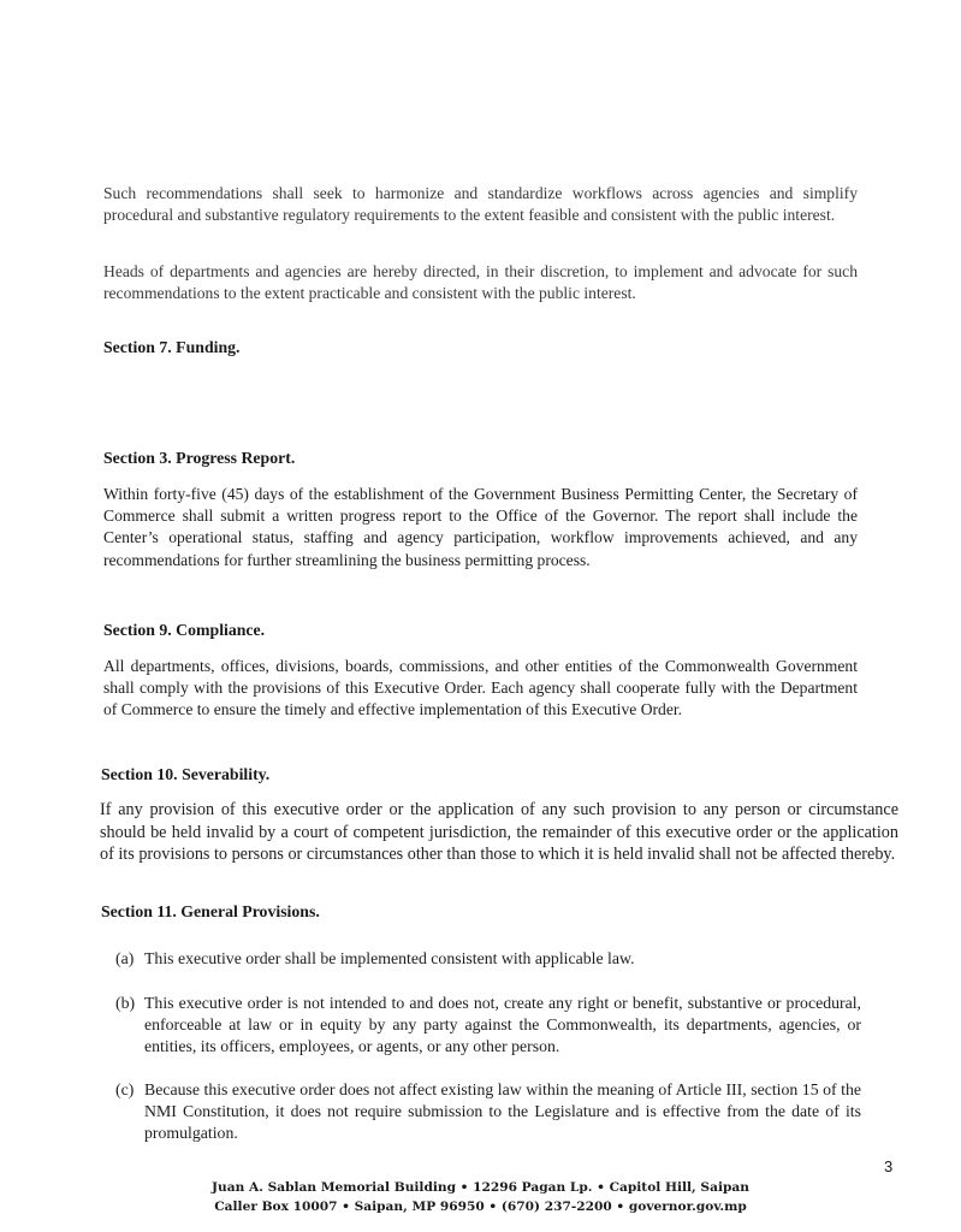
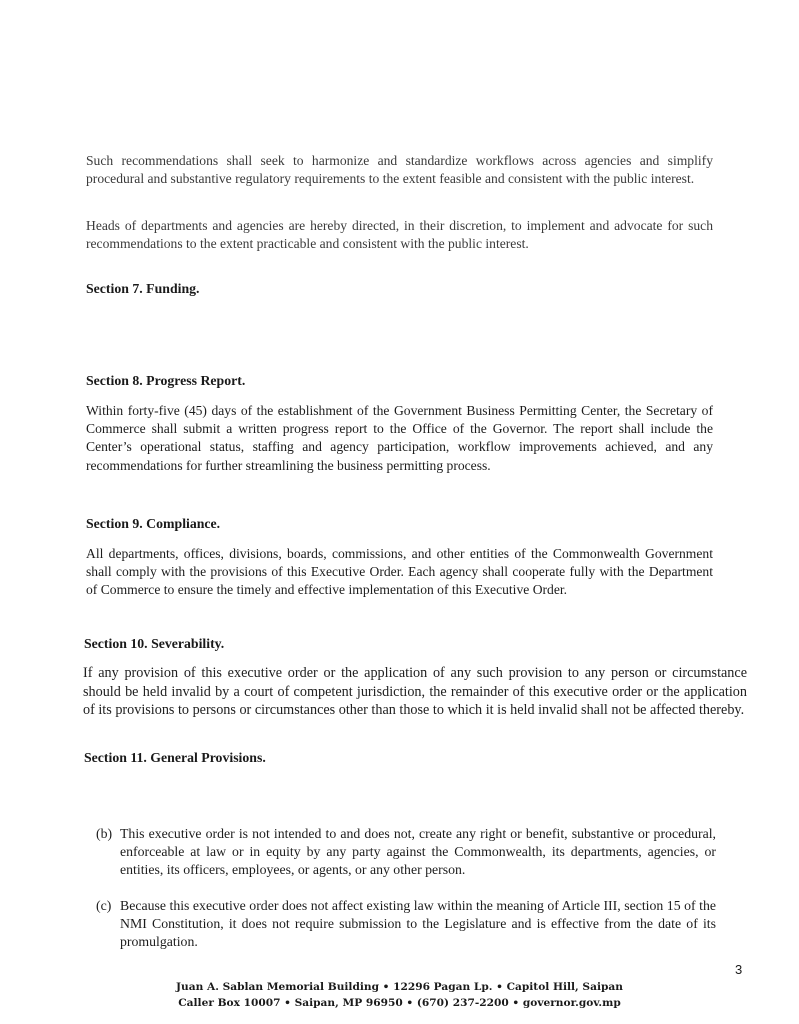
  Such recommendations shall seek to harmonize and standardize workflows across agencies and simplify procedural and substantive regulatory requirements to the extent feasible and consistent with the public interest.
  Heads of departments and agencies are hereby directed, in their discretion, to implement and advocate for such recommendations to the extent practicable and consistent with the public interest.
  Section 7. Funding.
- Section 3. Progress Report.
+ Section 8. Progress Report.
  Within forty-five (45) days of the establishment of the Government Business Permitting Center, the Secretary of Commerce shall submit a written progress report to the Office of the Governor. The report shall include the Center’s operational status, staffing and agency participation, workflow improvements achieved, and any recommendations for further streamlining the business permitting process.
  Section 9. Compliance.
  All departments, offices, divisions, boards, commissions, and other entities of the Commonwealth Government shall comply with the provisions of this Executive Order. Each agency shall cooperate fully with the Department of Commerce to ensure the timely and effective implementation of this Executive Order.
  Section 10. Severability.
  If any provision of this executive order or the application of any such provision to any person or circumstance should be held invalid by a court of competent jurisdiction, the remainder of this executive order or the application of its provisions to persons or circumstances other than those to which it is held invalid shall not be affected thereby.
  Section 11. General Provisions.
- (a)
- This executive order shall be implemented consistent with applicable law.
  (b)
  This executive order is not intended to and does not, create any right or benefit, substantive or procedural, enforceable at law or in equity by any party against the Commonwealth, its departments, agencies, or entities, its officers, employees, or agents, or any other person.
  (c)
  Because this executive order does not affect existing law within the meaning of Article III, section 15 of the NMI Constitution, it does not require submission to the Legislature and is effective from the date of its promulgation.
  3
  Juan A. Sablan Memorial Building • 12296 Pagan Lp. • Capitol Hill, Saipan
  Caller Box 10007 • Saipan, MP 96950 • (670) 237-2200 • governor.gov.mp
